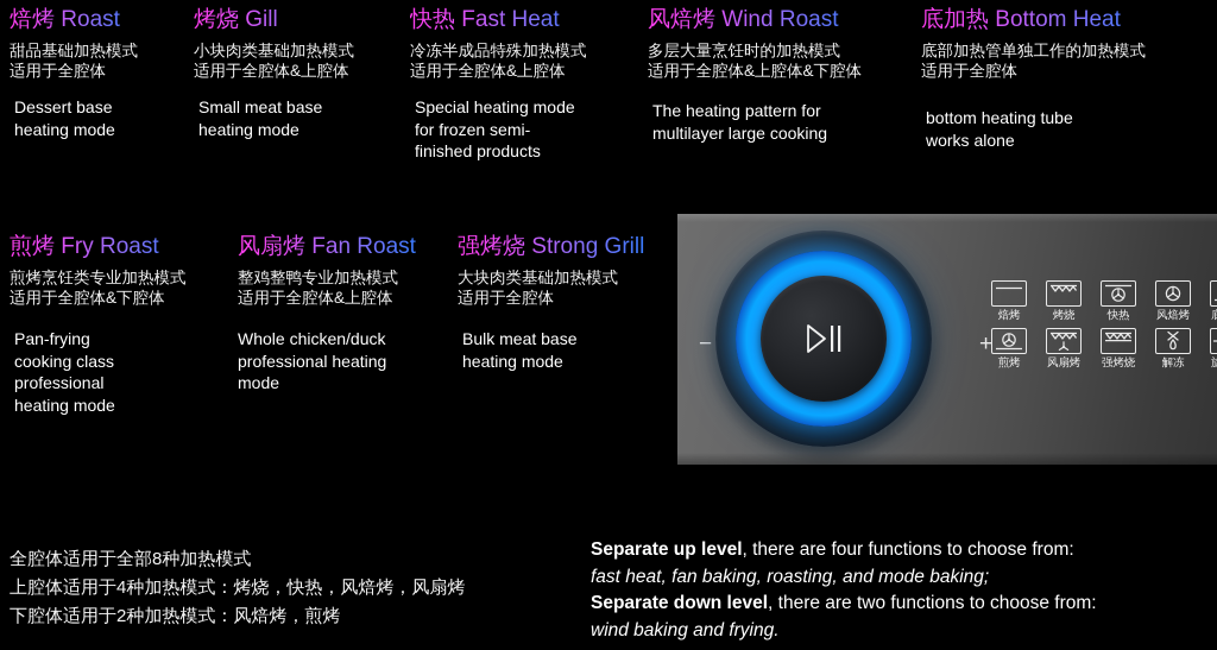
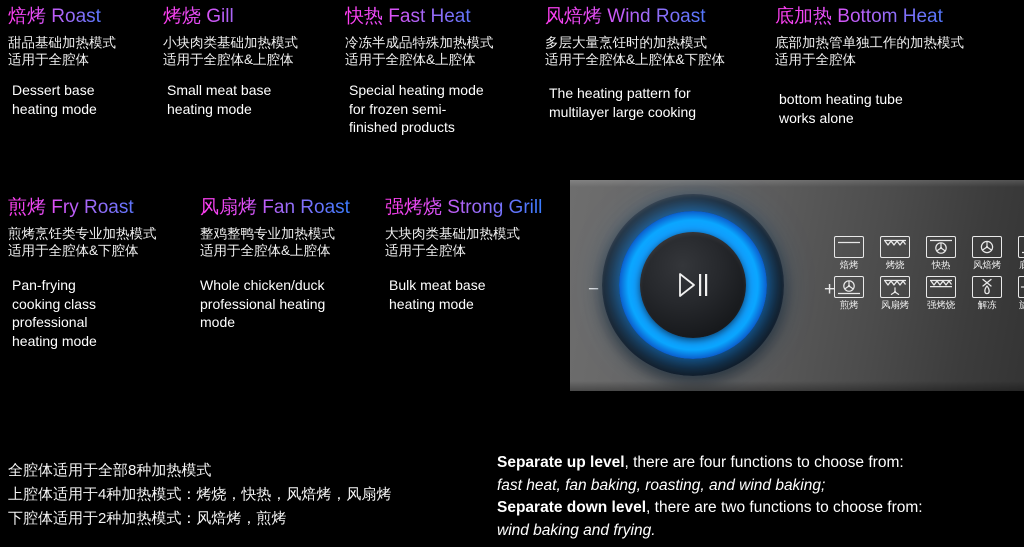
  焙烤 Roast
  甜品基础加热模式
  适用于全腔体
  Dessert base
  heating mode
  烤烧 Gill
  小块肉类基础加热模式
  适用于全腔体&上腔体
  Small meat base
  heating mode
  快热 Fast Heat
  冷冻半成品特殊加热模式
  适用于全腔体&上腔体
  Special heating mode
  for frozen semi-
  finished products
  风焙烤 Wind Roast
  多层大量烹饪时的加热模式
  适用于全腔体&上腔体&下腔体
  The heating pattern for
  multilayer large cooking
  底加热 Bottom Heat
  底部加热管单独工作的加热模式
  适用于全腔体
  bottom heating tube
  works alone
  煎烤 Fry Roast
  煎烤烹饪类专业加热模式
  适用于全腔体&下腔体
  Pan-frying
  cooking class
  professional
  heating mode
  风扇烤 Fan Roast
  整鸡整鸭专业加热模式
  适用于全腔体&上腔体
  Whole chicken/duck
  professional heating
  mode
  强烤烧 Strong Grill
  大块肉类基础加热模式
  适用于全腔体
  Bulk meat base
  heating mode
  −
  +
  焙烤
  烤烧
  快热
  风焙烤
  煎烤
  风扇烤
  强烤烧
  解冻
  全腔体适用于全部8种加热模式
  上腔体适用于4种加热模式：烤烧，快热，风焙烤，风扇烤
  下腔体适用于2种加热模式：风焙烤，煎烤
  Separate up level, there are four functions to choose from:
- fast heat, fan baking, roasting, and mode baking;
+ fast heat, fan baking, roasting, and wind baking;
  Separate down level, there are two functions to choose from:
  wind baking and frying.
